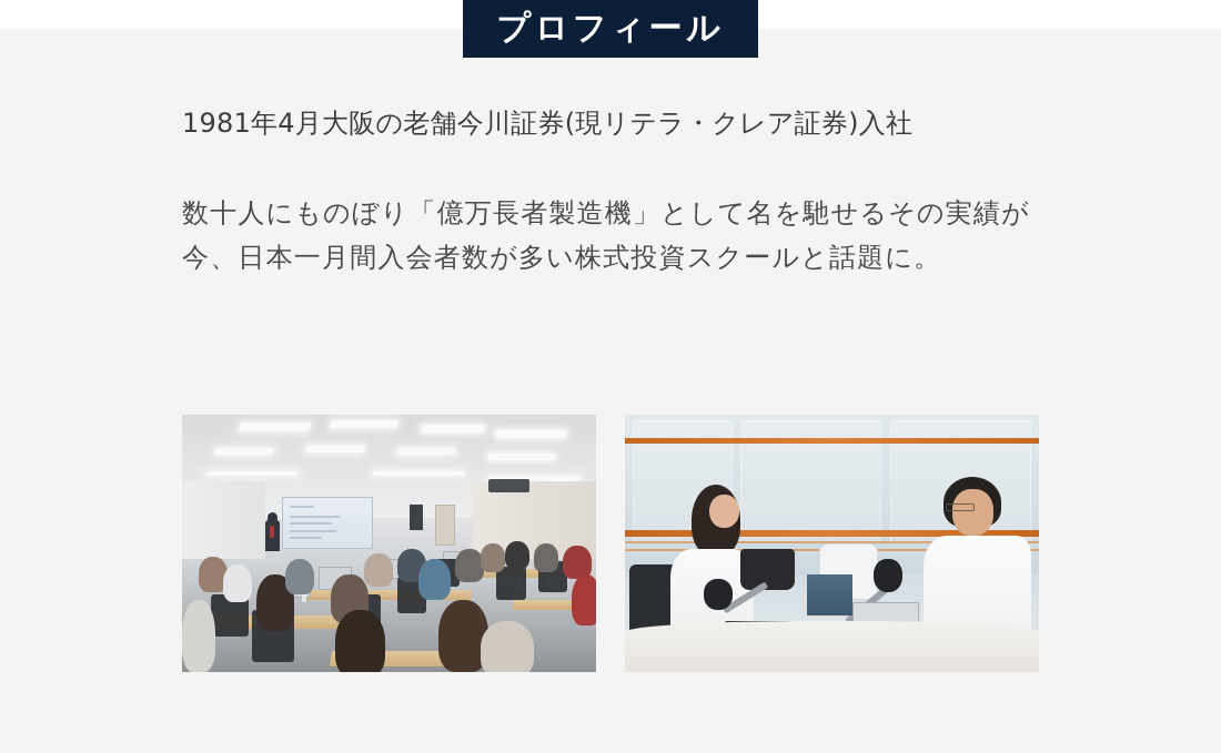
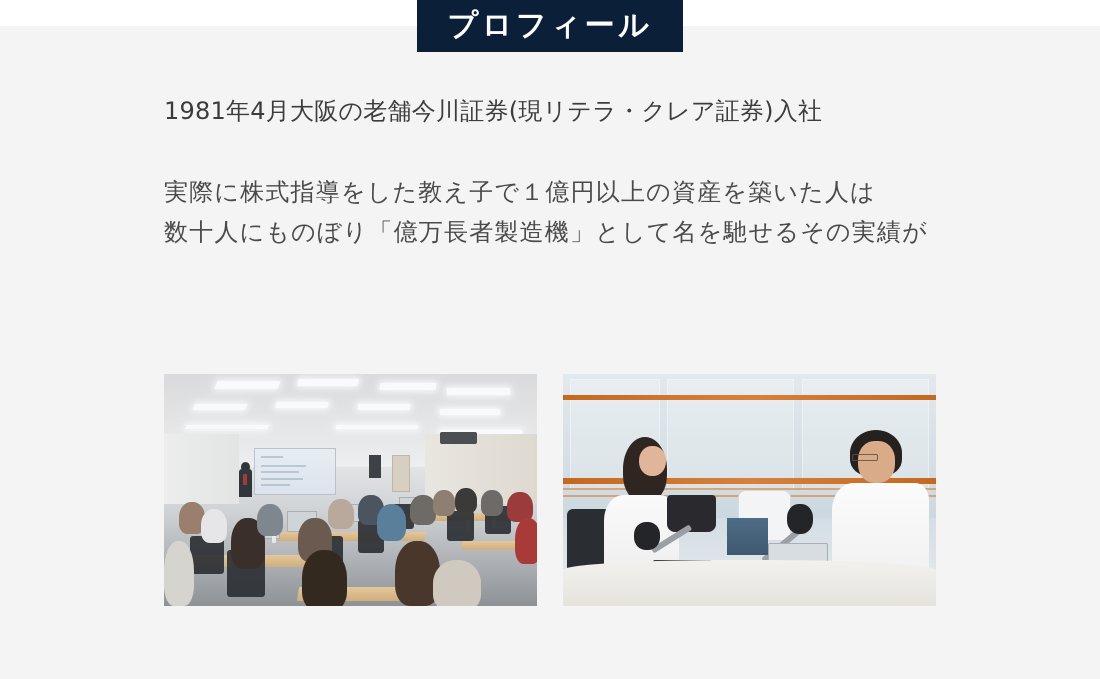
  プロフィール
  1981年4月大阪の老舗今川証券(現リテラ・クレア証券)入社
+ 実際に株式指導をした教え子で１億円以上の資産を築いた人は
  数十人にものぼり「億万長者製造機」として名を馳せるその実績が
- 今、日本一月間入会者数が多い株式投資スクールと話題に。
